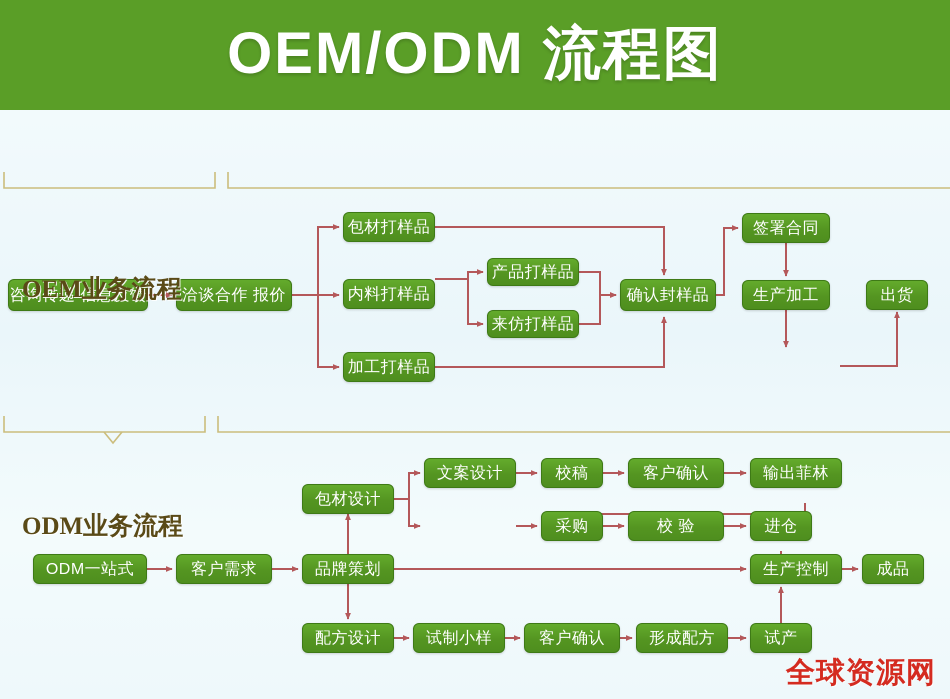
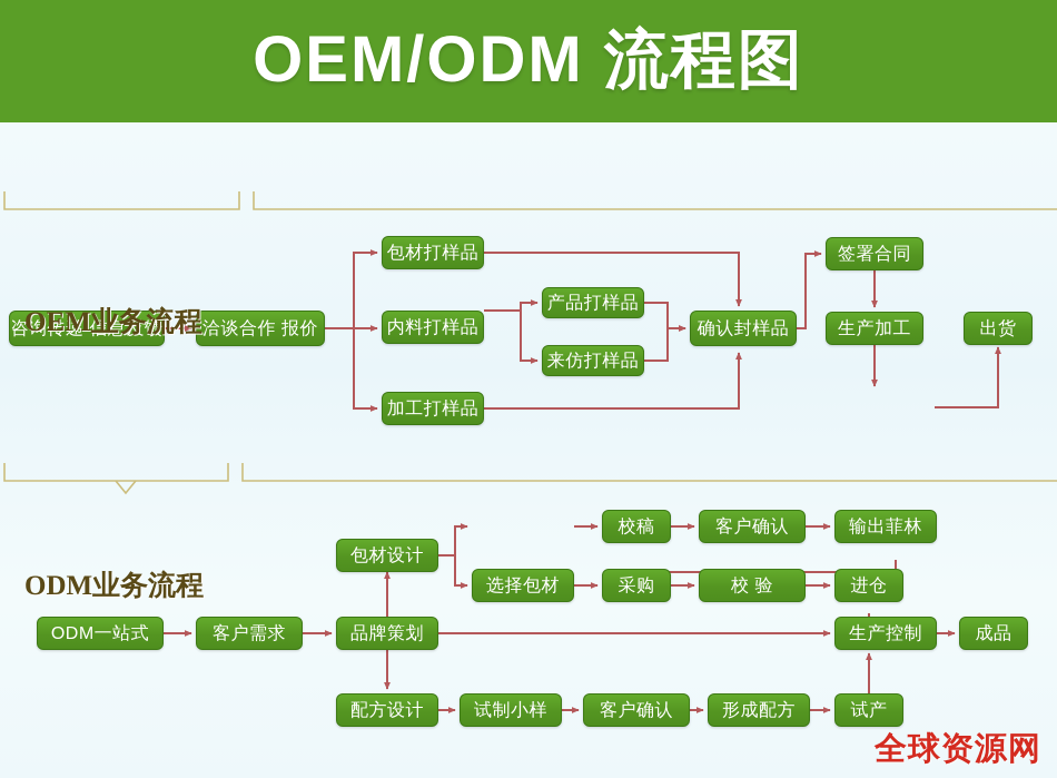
  OEM/ODM 流程图
  OEM业务流程
  ODM业务流程
  咨询传递 信息反馈
  洽谈合作 报价
  包材打样品
  内料打样品
  加工打样品
  产品打样品
  来仿打样品
  确认封样品
  签署合同
  生产加工
  出货
  ODM一站式
  客户需求
  品牌策划
  包材设计
- 文案设计
  校稿
  客户确认
  输出菲林
+ 选择包材
  采购
  校 验
  进仓
  生产控制
  成品
  配方设计
  试制小样
  客户确认
  形成配方
  试产
  全球资源网
